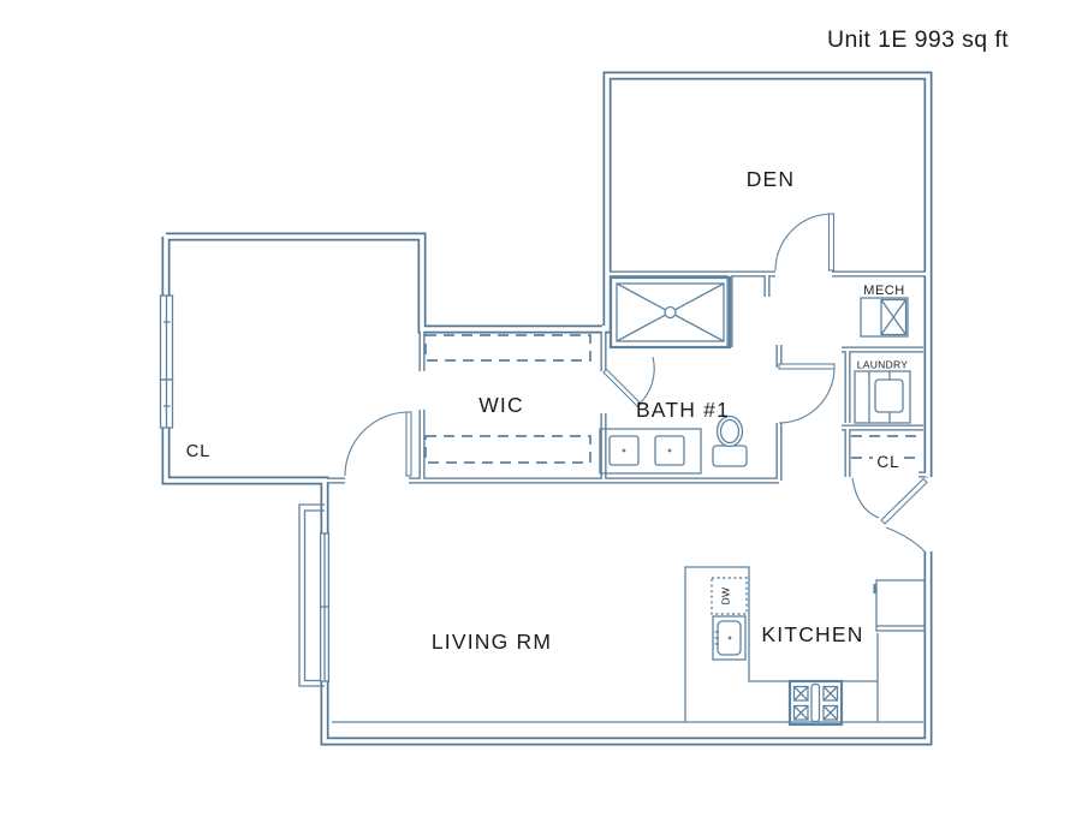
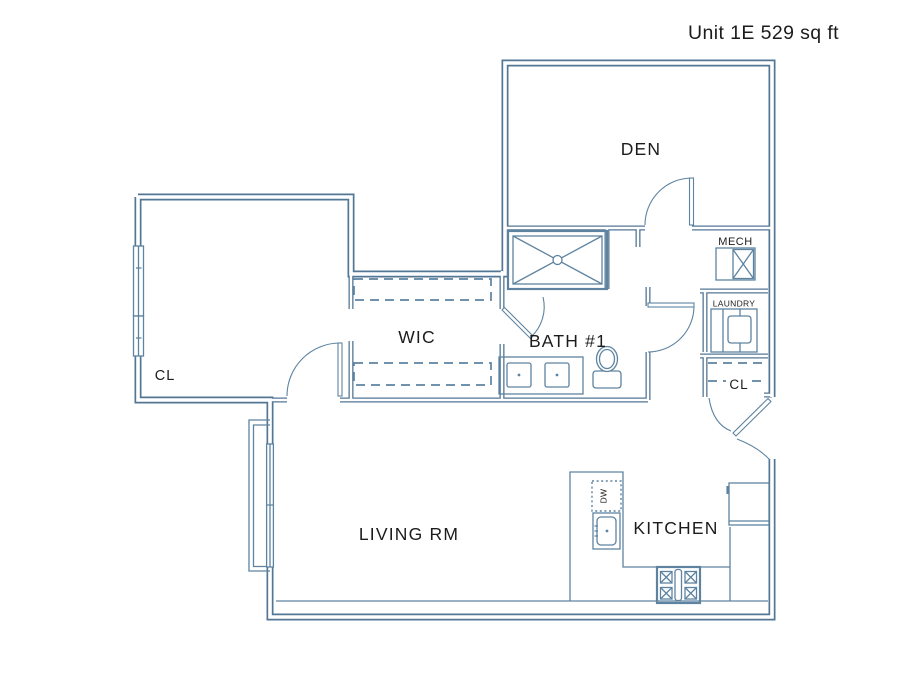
- Unit 1E 993 sq ft
+ Unit 1E 529 sq ft
  DEN
  CL
  WIC
  BATH #1
  MECH
  LAUNDRY
  CL
  LIVING RM
  KITCHEN
